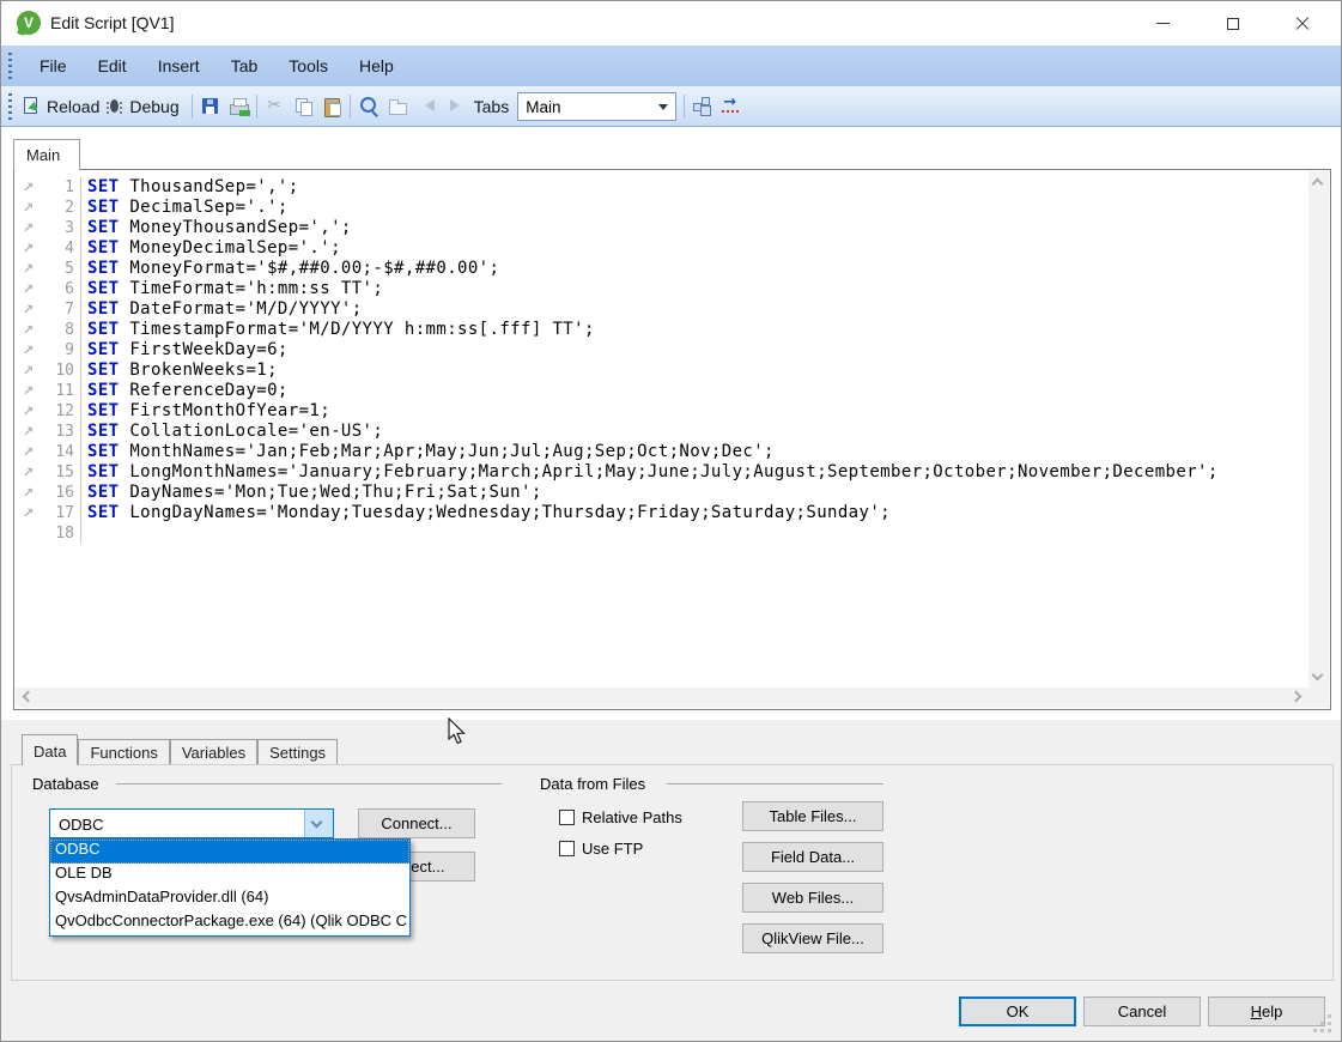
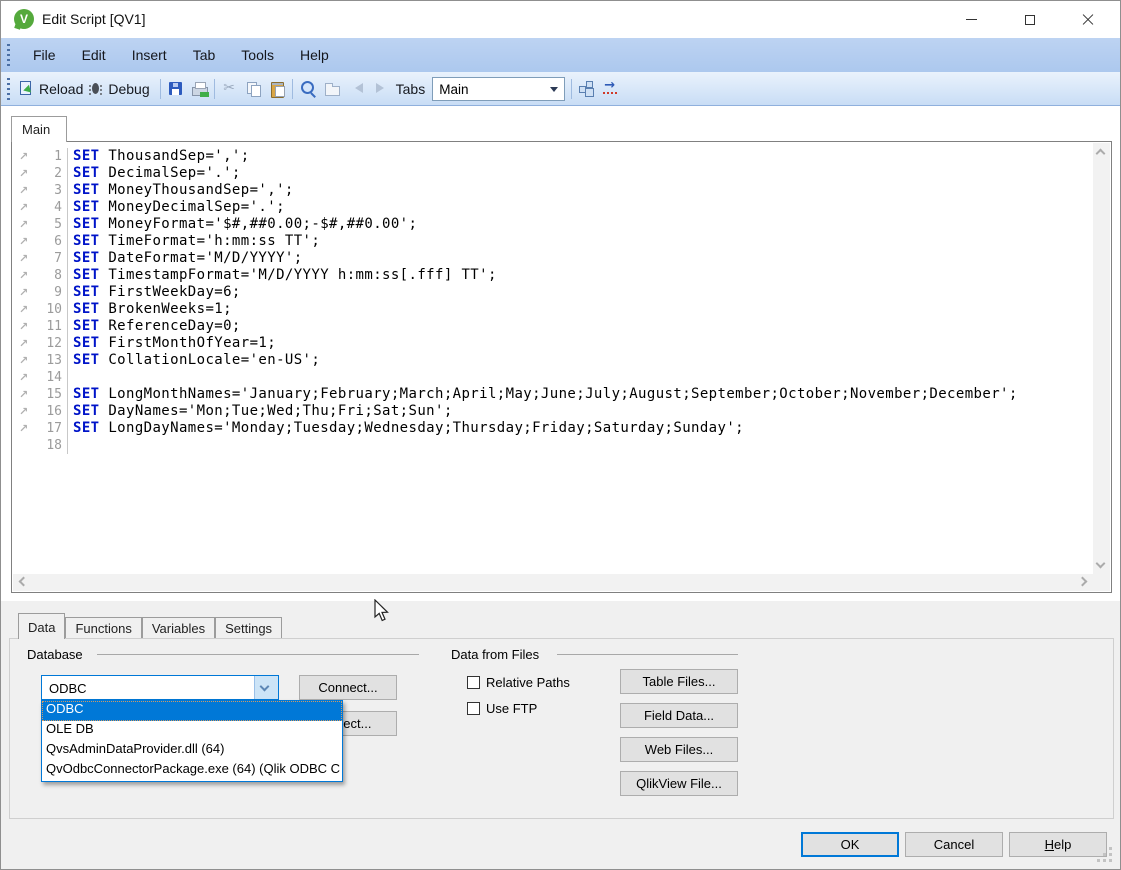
  V
  Edit Script [QV1]
  File
  Edit
  Insert
  Tab
  Tools
  Help
  Reload
  Debug
  ✂
  Tabs
  Main
  Main
  ↗
  1
  SET ThousandSep=',';
  ↗
  2
  SET DecimalSep='.';
  ↗
  3
  SET MoneyThousandSep=',';
  ↗
  4
  SET MoneyDecimalSep='.';
  ↗
  5
  SET MoneyFormat='$#,##0.00;-$#,##0.00';
  ↗
  6
  SET TimeFormat='h:mm:ss TT';
  ↗
  7
  SET DateFormat='M/D/YYYY';
  ↗
  8
  SET TimestampFormat='M/D/YYYY h:mm:ss[.fff] TT';
  ↗
  9
  SET FirstWeekDay=6;
  ↗
  10
  SET BrokenWeeks=1;
  ↗
  11
  SET ReferenceDay=0;
  ↗
  12
  SET FirstMonthOfYear=1;
  ↗
  13
  SET CollationLocale='en-US';
  ↗
  14
- SET MonthNames='Jan;Feb;Mar;Apr;May;Jun;Jul;Aug;Sep;Oct;Nov;Dec';
  ↗
  15
  SET LongMonthNames='January;February;March;April;May;June;July;August;September;October;November;December';
  ↗
  16
  SET DayNames='Mon;Tue;Wed;Thu;Fri;Sat;Sun';
  ↗
  17
  SET LongDayNames='Monday;Tuesday;Wednesday;Thursday;Friday;Saturday;Sunday';
  18
  Data
  Functions
  Variables
  Settings
  Database
  ODBC
  Connect...
  ODBC
  OLE DB
  QvsAdminDataProvider.dll (64)
  QvOdbcConnectorPackage.exe (64) (Qlik ODBC C
  Data from Files
  Relative Paths
  Use FTP
  Table Files...
  Field Data...
  Web Files...
  QlikView File...
  OK
  Cancel
  H
  elp
